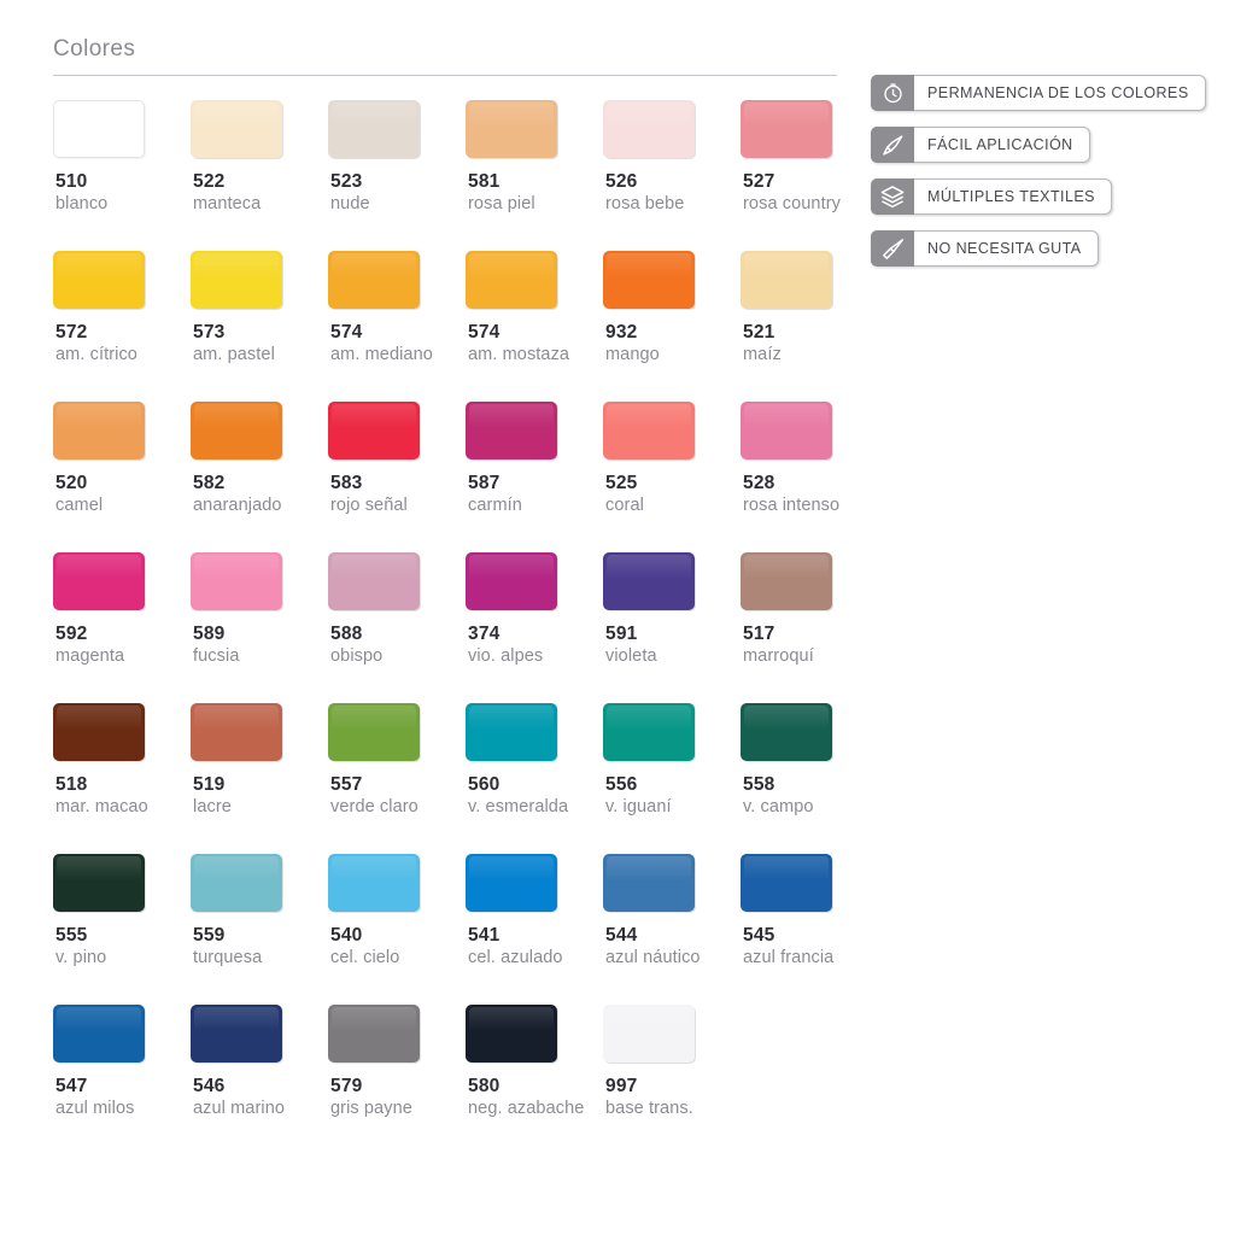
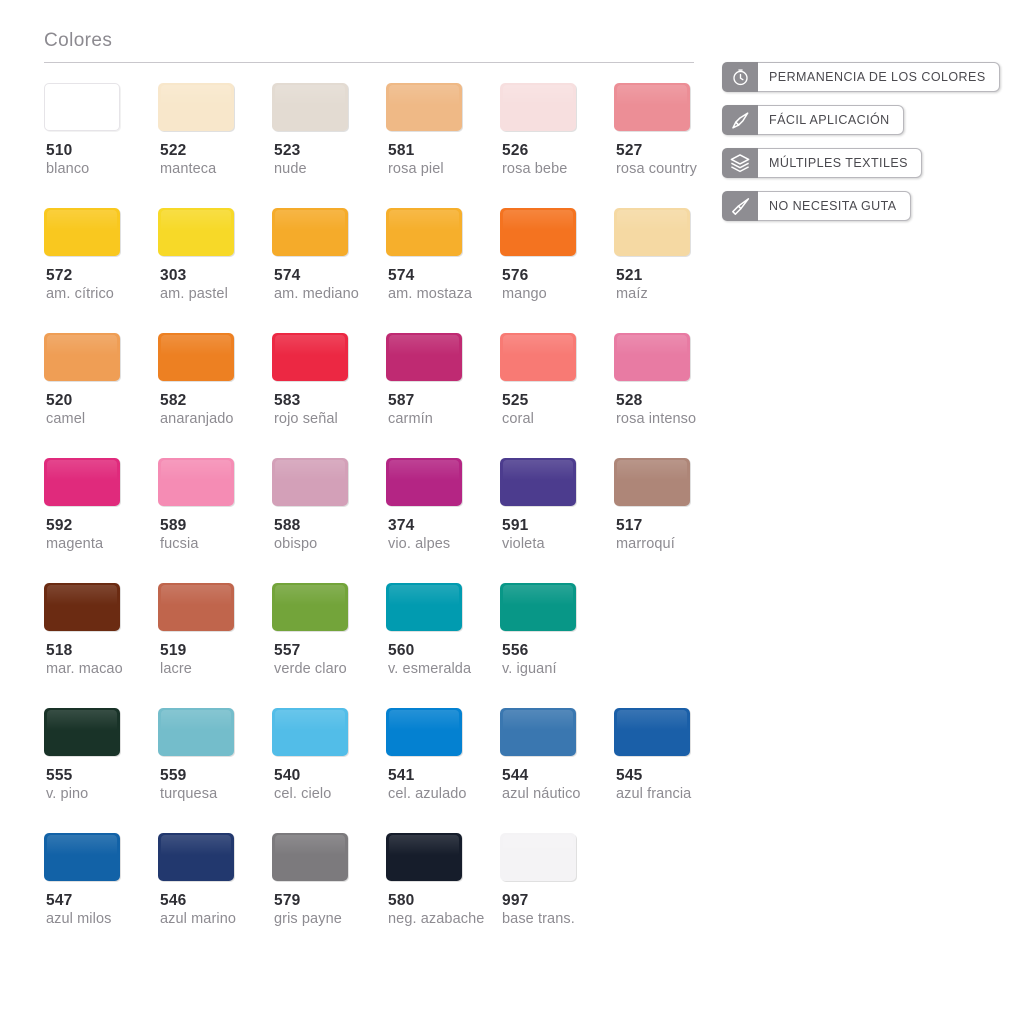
  Colores
  510
  blanco
  522
  manteca
  523
  nude
  581
  rosa piel
  526
  rosa bebe
  527
  rosa country
  572
  am. cítrico
- 573
+ 303
  am. pastel
  574
  am. mediano
  574
  am. mostaza
- 932
+ 576
  mango
  521
  maíz
  520
  camel
  582
  anaranjado
  583
  rojo señal
  587
  carmín
  525
  coral
  528
  rosa intenso
  592
  magenta
  589
  fucsia
  588
  obispo
  374
  vio. alpes
  591
  violeta
  517
  marroquí
  518
  mar. macao
  519
  lacre
  557
  verde claro
  560
  v. esmeralda
  556
  v. iguaní
- 558
- v. campo
  555
  v. pino
  559
  turquesa
  540
  cel. cielo
  541
  cel. azulado
  544
  azul náutico
  545
  azul francia
  547
  azul milos
  546
  azul marino
  579
  gris payne
  580
  neg. azabache
  997
  base trans.
  PERMANENCIA DE LOS COLORES
  FÁCIL APLICACIÓN
  MÚLTIPLES TEXTILES
  NO NECESITA GUTA
